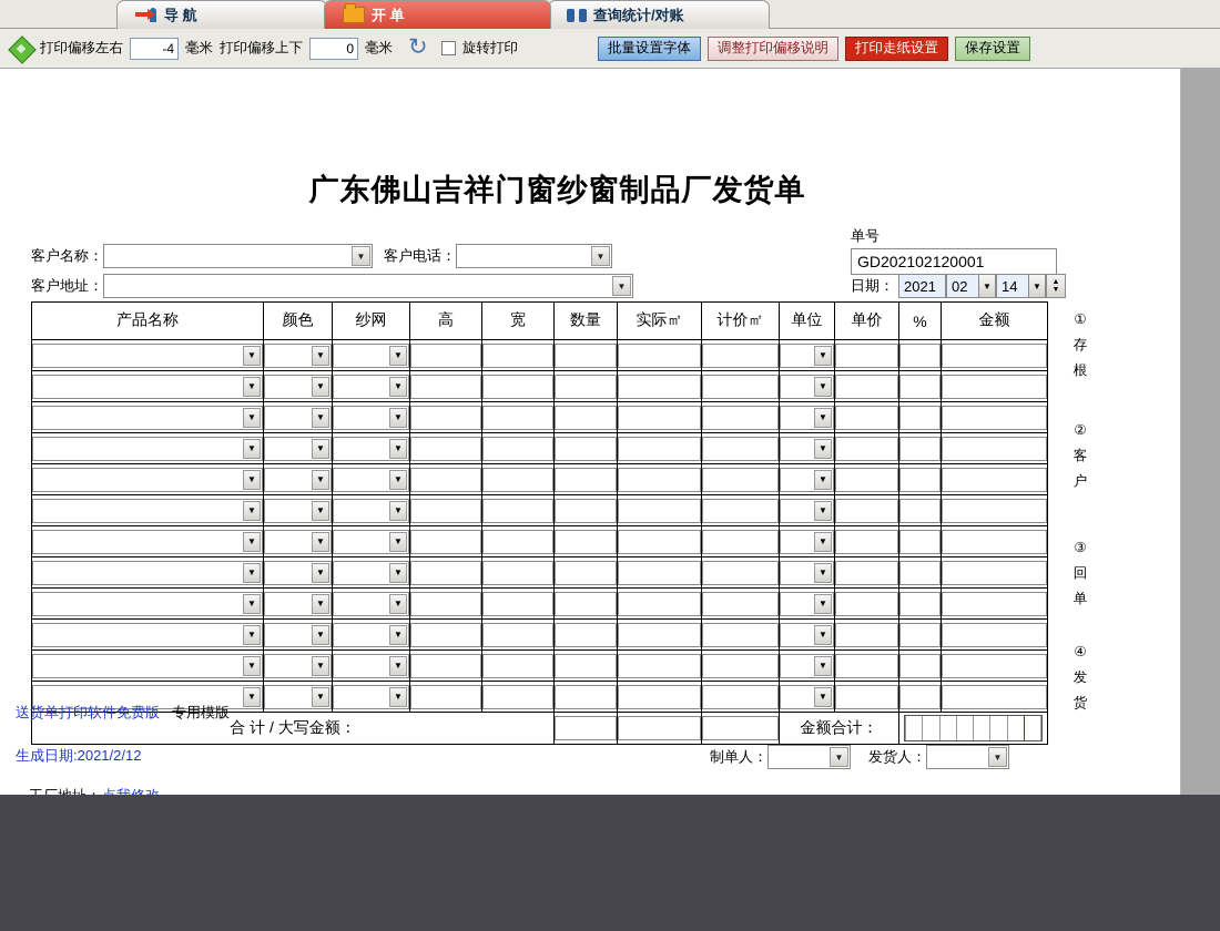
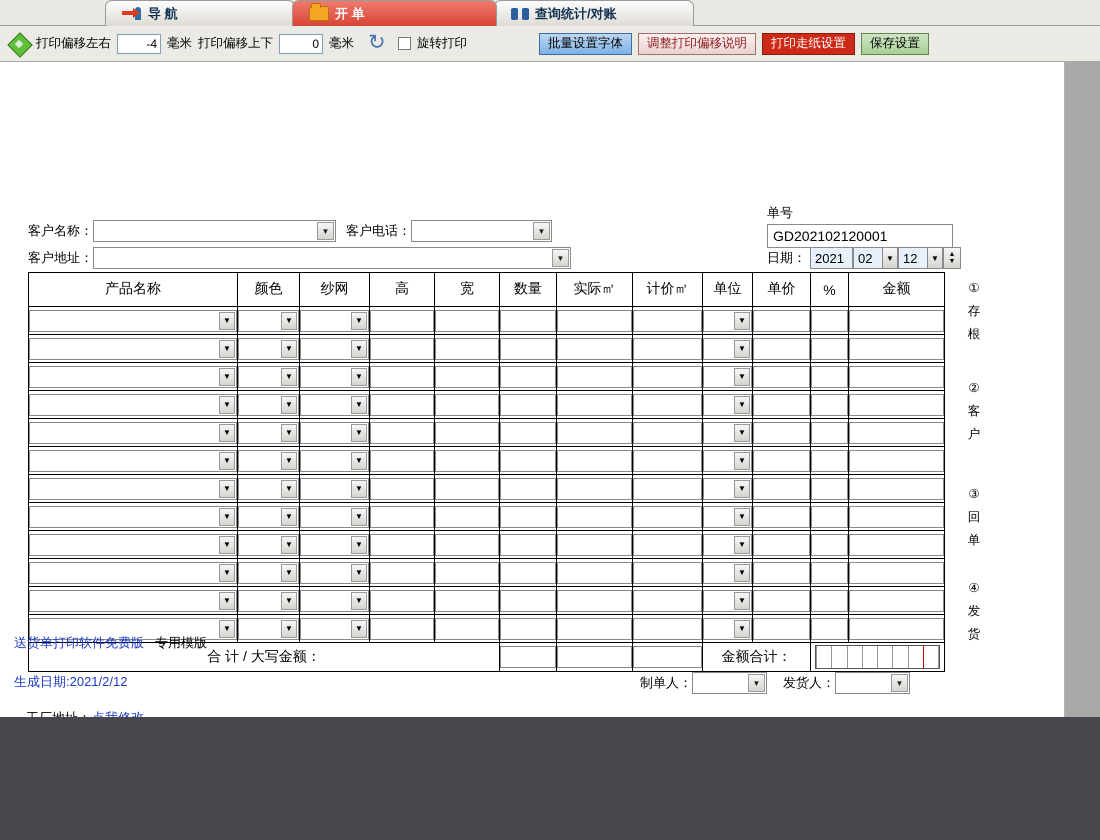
  导 航
  开 单
  查询统计/对账
  打印偏移左右
  -4
  毫米
  打印偏移上下
  0
  毫米
  旋转打印
  批量设置字体
  调整打印偏移说明
  打印走纸设置
  保存设置
- 广东佛山吉祥门窗纱窗制品厂发货单
  客户名称：
  ▼
  客户电话：
  ▼
  客户地址：
  ▼
  单号
  GD202102120001
  日期：
  2021
  02
  ▼
- 14
+ 12
  ▼
  产品名称	颜色	纱网	高	宽	数量	实际㎡	计价㎡	单位	单价	%	金额
  ▼	▼	▼						▼
  ▼	▼	▼						▼
  ▼	▼	▼						▼
  ▼	▼	▼						▼
  ▼	▼	▼						▼
  ▼	▼	▼						▼
  ▼	▼	▼						▼
  ▼	▼	▼						▼
  ▼	▼	▼						▼
  ▼	▼	▼						▼
  ▼	▼	▼						▼
  ▼	▼	▼						▼
  合 计 / 大写金额：				金额合计：
  ①
  存
  根
  ②
  客
  户
  ③
  回
  单
  ④
  发
  货
  送货单打印软件免费版
  专用模版
  生成日期:2021/2/12
  制单人：
  ▼
  发货人：
  ▼
